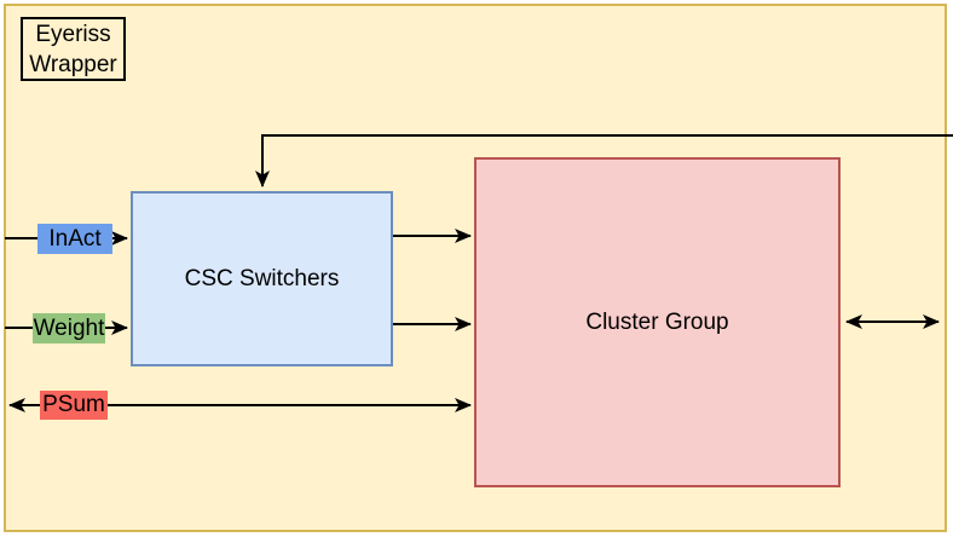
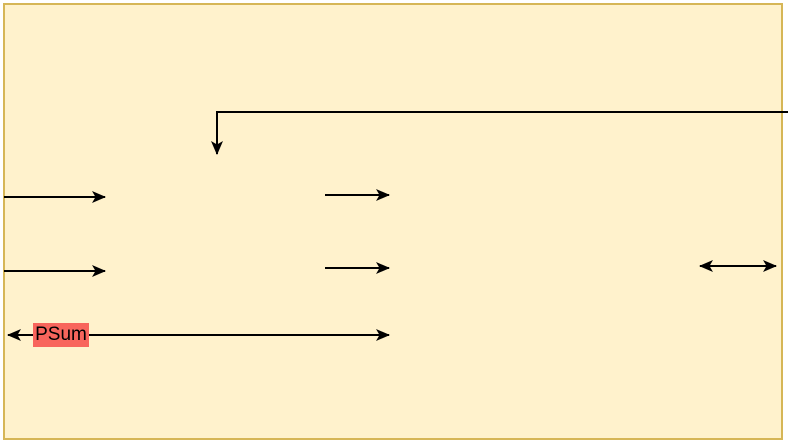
- Eyeriss Wrapper
- CSC Switchers
- Cluster Group
- InAct
- Weight
  PSum
